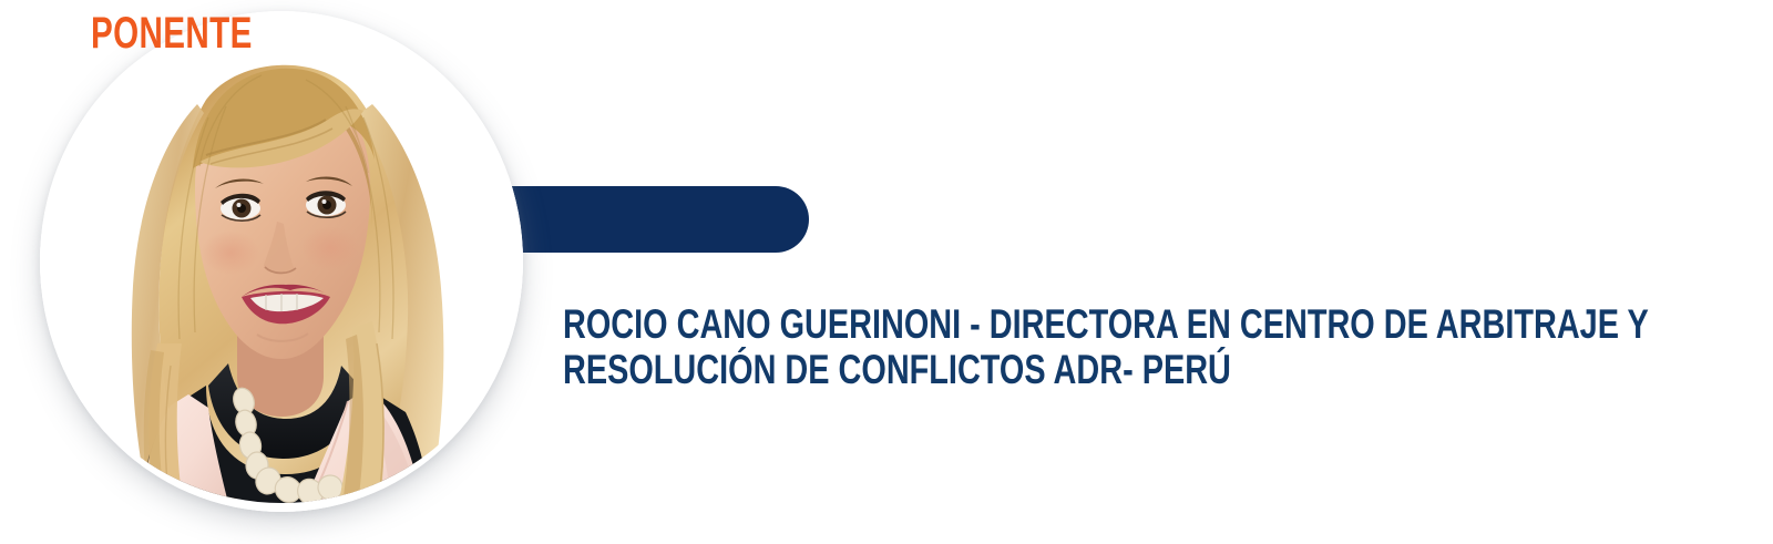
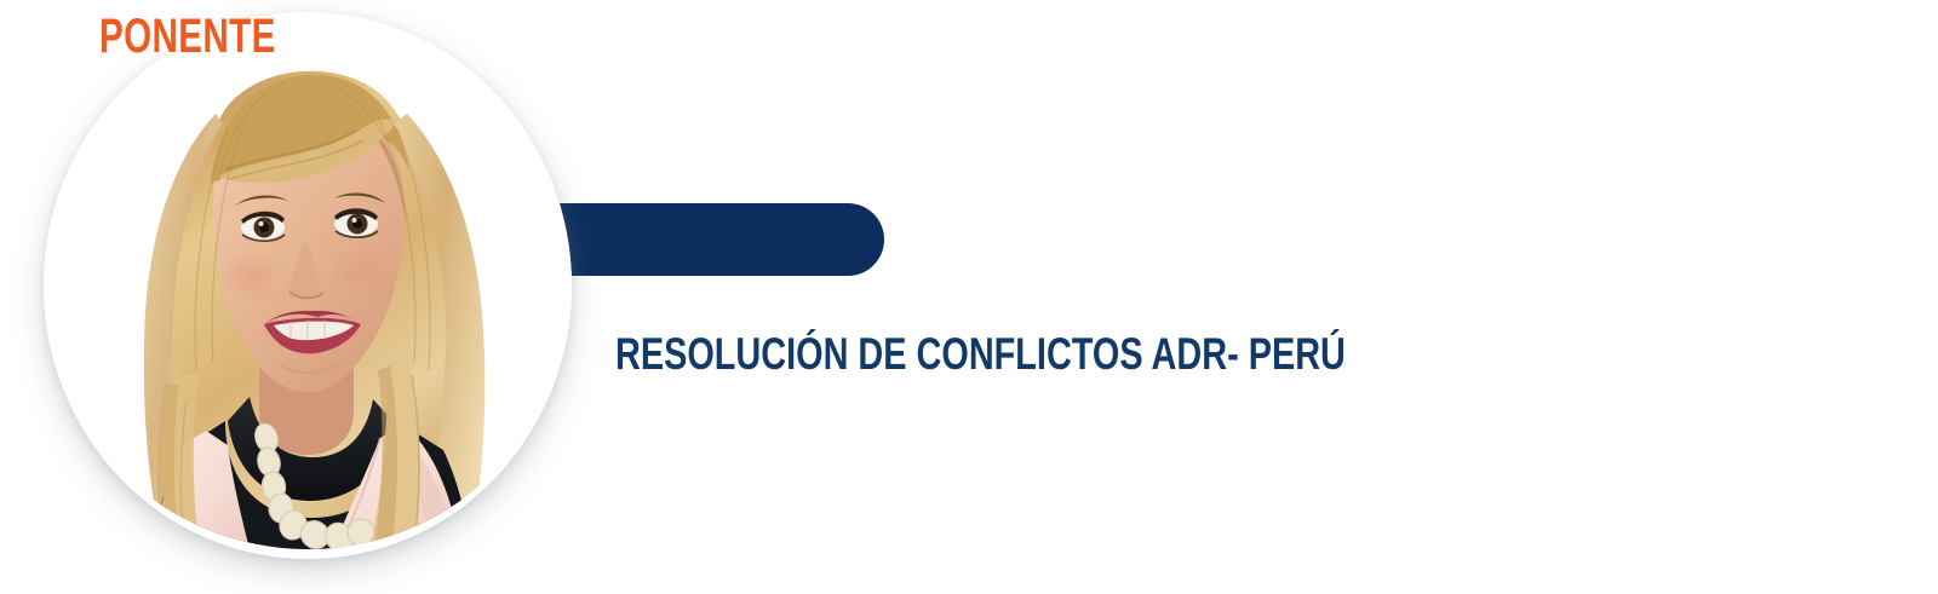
  PONENTE
- ROCIO CANO GUERINONI - DIRECTORA EN CENTRO DE ARBITRAJE Y
  RESOLUCIÓN DE CONFLICTOS ADR- PERÚ
